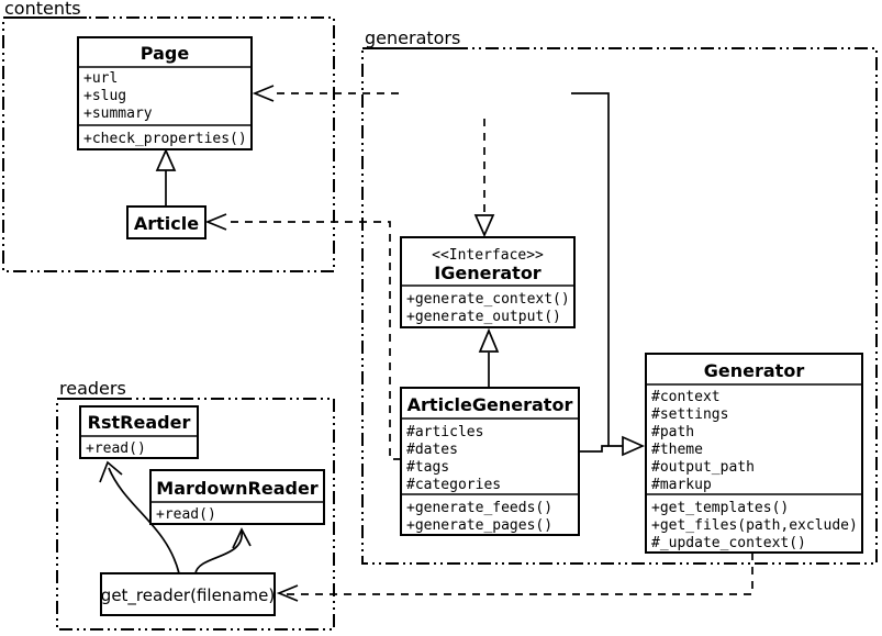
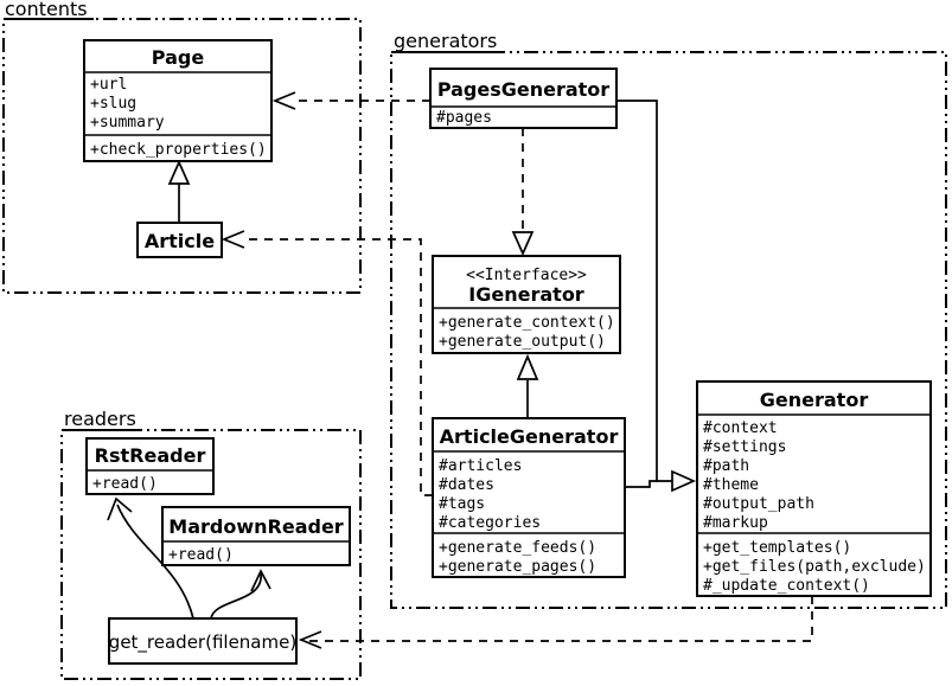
  contents
  generators
  readers
  Page
  +url
  +slug
  +summary
  +check_properties()
  Article
+ PagesGenerator
+ #pages
  <<Interface>>
  IGenerator
  +generate_context()
  +generate_output()
  ArticleGenerator
  #articles
  #dates
  #tags
  #categories
  +generate_feeds()
  +generate_pages()
  Generator
  #context
  #settings
  #path
  #theme
  #output_path
  #markup
  +get_templates()
  +get_files(path,exclude)
  #_update_context()
  RstReader
  +read()
  MardownReader
  +read()
  get_reader(filename)
